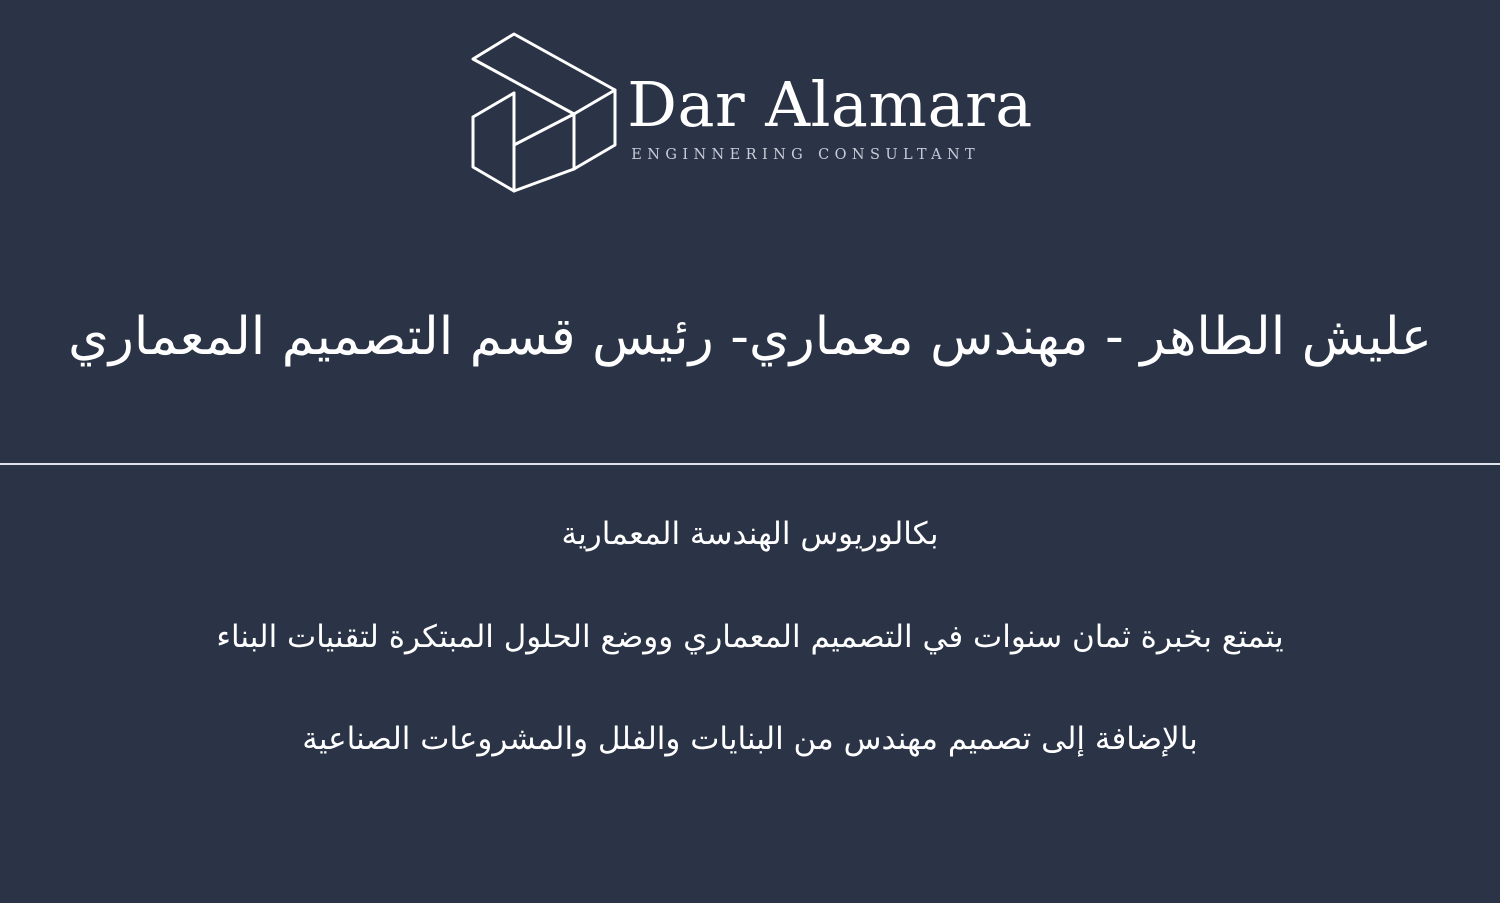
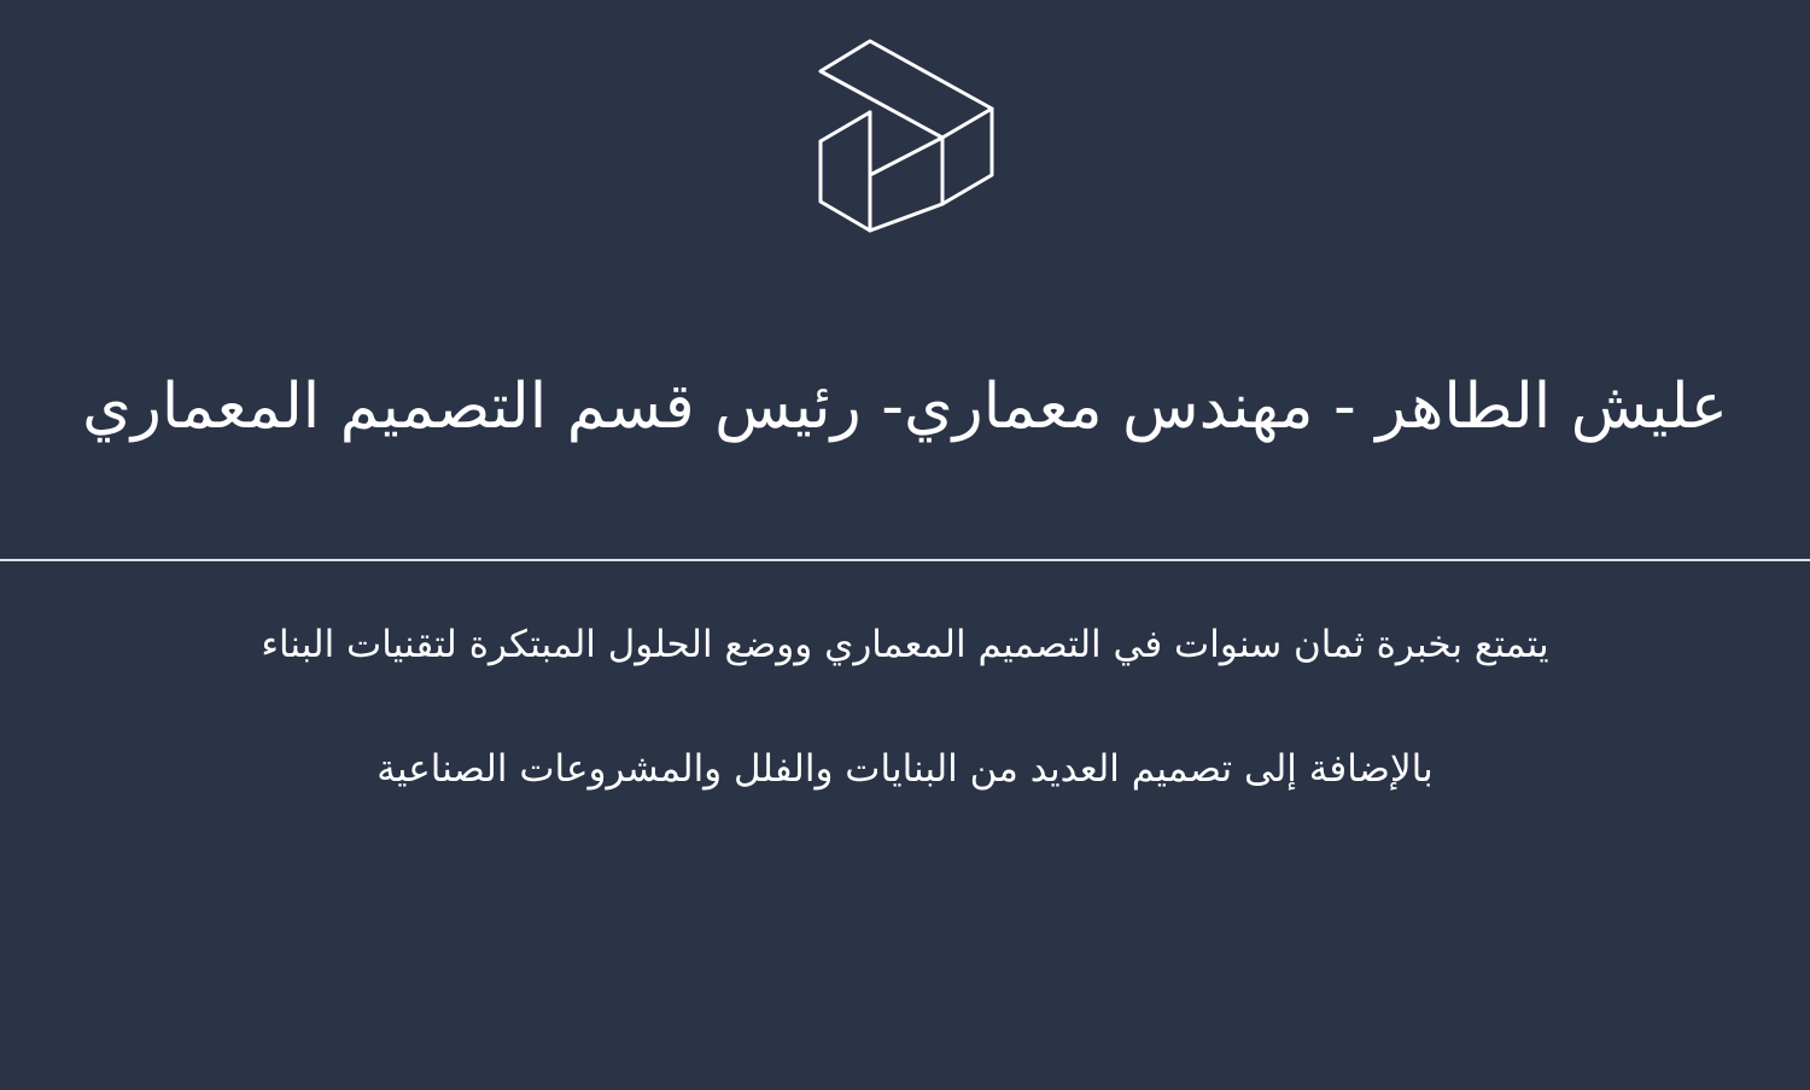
- Dar Alamara
- ENGINNERING CONSULTANT
  عليش الطاهر - مهندس معماري- رئيس قسم التصميم المعماري
- بكالوريوس الهندسة المعمارية
  يتمتع بخبرة ثمان سنوات في التصميم المعماري ووضع الحلول المبتكرة لتقنيات البناء
- بالإضافة إلى تصميم مهندس من البنايات والفلل والمشروعات الصناعية
+ بالإضافة إلى تصميم العديد من البنايات والفلل والمشروعات الصناعية
